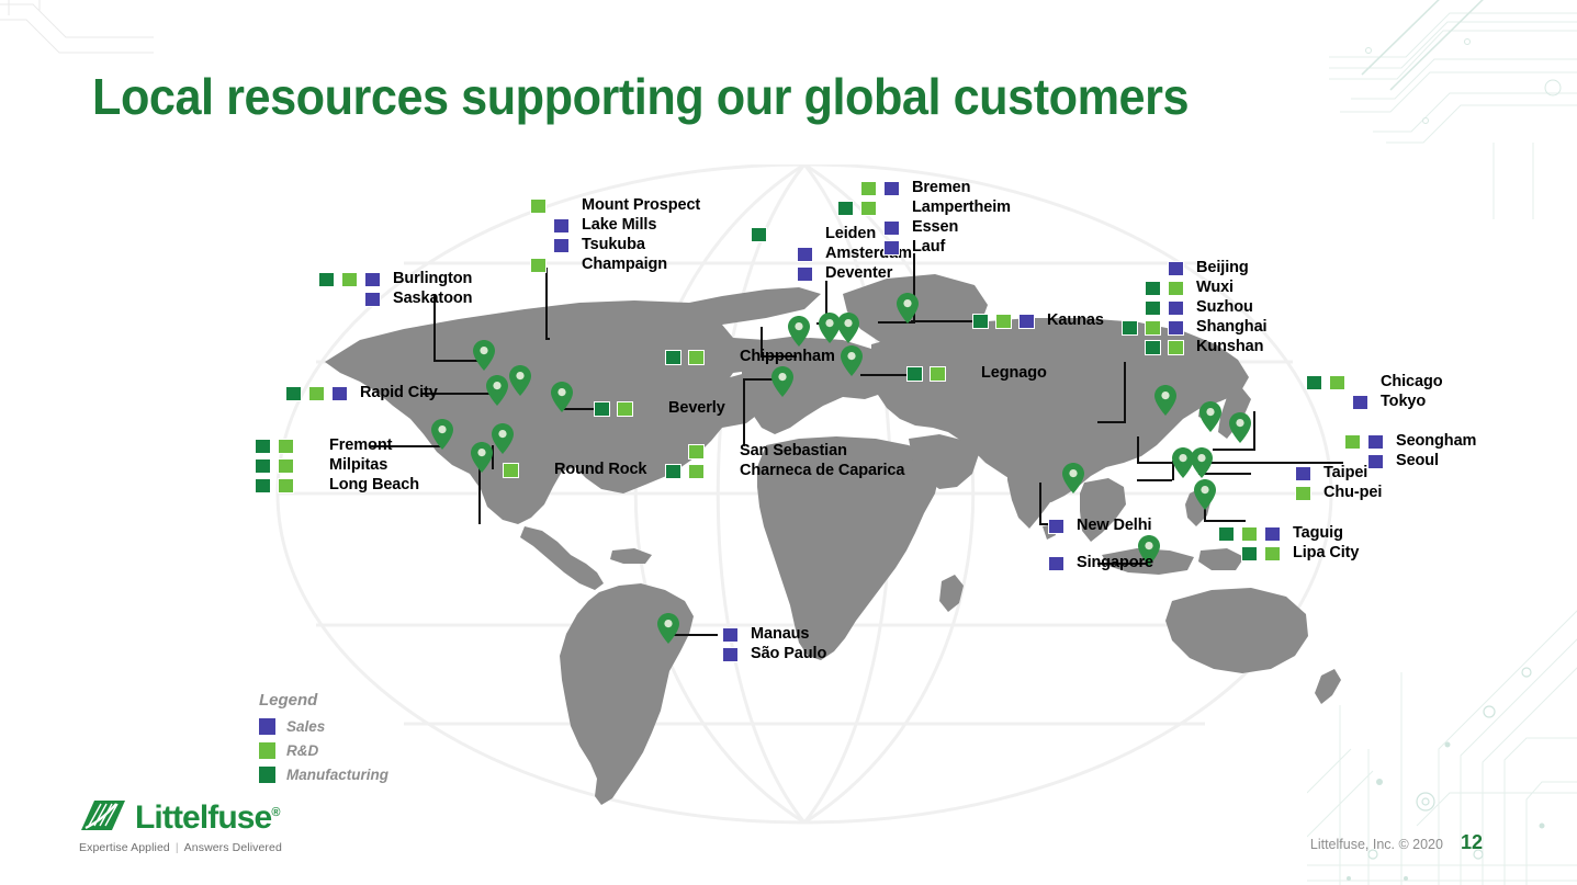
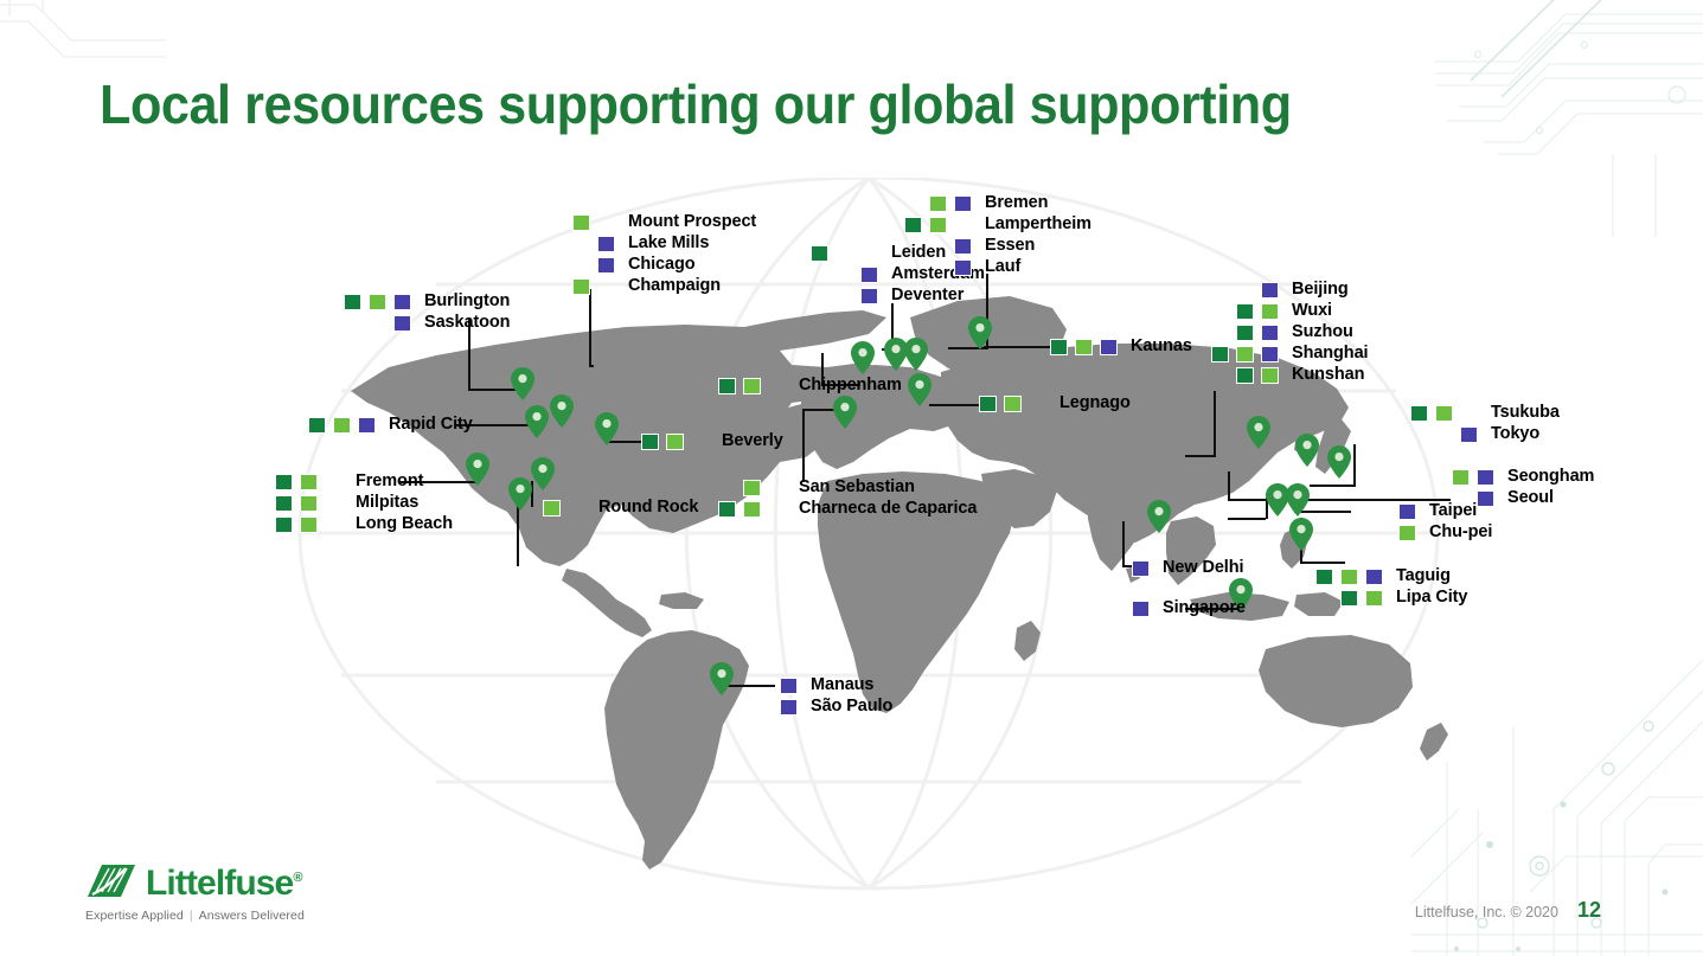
- Local resources supporting our global customers
+ Local resources supporting our global supporting
  Mount Prospect
  Lake Mills
- Tsukuba
+ Chicago
  Champaign
  Burlington
  Saskatoon
  Rapid City
  Beverly
  Fremont
  Milpitas
  Long Beach
  Round Rock
  Manaus
  São Paulo
  Chippenham
  San Sebastian
  Charneca de Caparica
  Leiden
  Amsterm
  Deventer
  Bremen
  Lampertheim
  Essen
  Lauf
  Kaunas
  Legnago
  Beijing
  Wuxi
  Suzhou
  Shanghai
  Kunshan
- Chicago
+ Tsukuba
  Tokyo
  Seongham
  Seoul
  Taipei
  Chu-pei
  Taguig
  Lipa City
  New Delhi
  Singapore
- Legend
- Sales
- R&D
- Manufacturing
  Littelfuse®
  Expertise Applied | Answers Delivered
  Littelfuse, Inc. © 2020
  12
